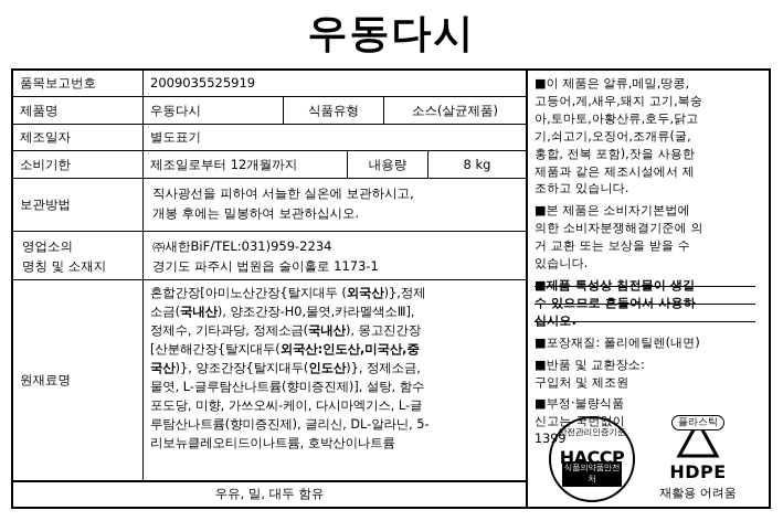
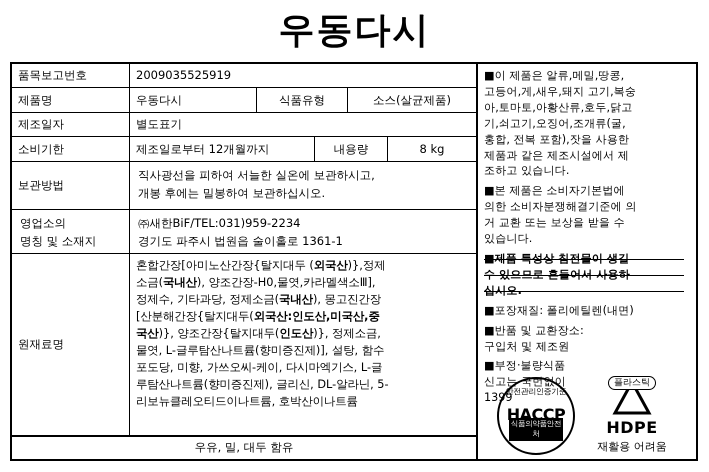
  우동다시
  품목보고번호
  2009035525919
  제품명
  우동다시
  식품유형
  소스(살균제품)
  제조일자
  별도표기
  소비기한
  제조일로부터 12개월까지
  내용량
  8 kg
  보관방법
  직사광선을 피하여 서늘한 실온에 보관하시고,
  개봉 후에는 밀봉하여 보관하십시오.
  영업소의
  명칭 및 소재지
  ㈜새한BiF/TEL:031)959-2234
- 경기도 파주시 법원읍 술이홀로 1173-1
+ 경기도 파주시 법원읍 술이홀로 1361-1
  원재료명
  혼합간장[아미노산간장{탈지대두 (외국산)},정제
  소금(국내산), 양조간장-H0,물엿,카라멜색소Ⅲ],
  정제수, 기타과당, 정제소금(국내산), 몽고진간장
  [산분해간장{탈지대두(외국산:인도산,미국산,중
  국산)}, 양조간장{탈지대두(인도산)}, 정제소금,
  물엿, L-글루탐산나트륨(향미증진제)], 설탕, 함수
  포도당, 미향, 가쓰오씨-케이, 다시마엑기스, L-글
  루탐산나트륨(향미증진제), 글리신, DL-알라닌, 5-
  리보뉴클레오티드이나트륨, 호박산이나트륨
  우유, 밀, 대두 함유
  ■이 제품은 알류,메밀,땅콩,
  고등어,게,새우,돼지 고기,복숭
  아,토마토,아황산류,호두,닭고
  기,쇠고기,오징어,조개류(굴,
  홍합, 전복 포함),잣을 사용한
  제품과 같은 제조시설에서 제
  조하고 있습니다.
  ■본 제품은 소비자기본법에
  의한 소비자분쟁해결기준에 의
  거 교환 또는 보상을 받을 수
  있습니다.
  ■제품 특성상 침전물이 생길
  수 있으므로 흔들어서 사용하
  십시오.
  ■포장재질: 폴리에틸렌(내면)
  ■반품 및 교환장소:
  구입처 및 제조원
  ■부정·불량식품
  신고는 국번없이
  1399
  안전관리인증기준
  HACCP
  식품의약품안전처
  플라스틱
  HDPE
  재활용 어려움
